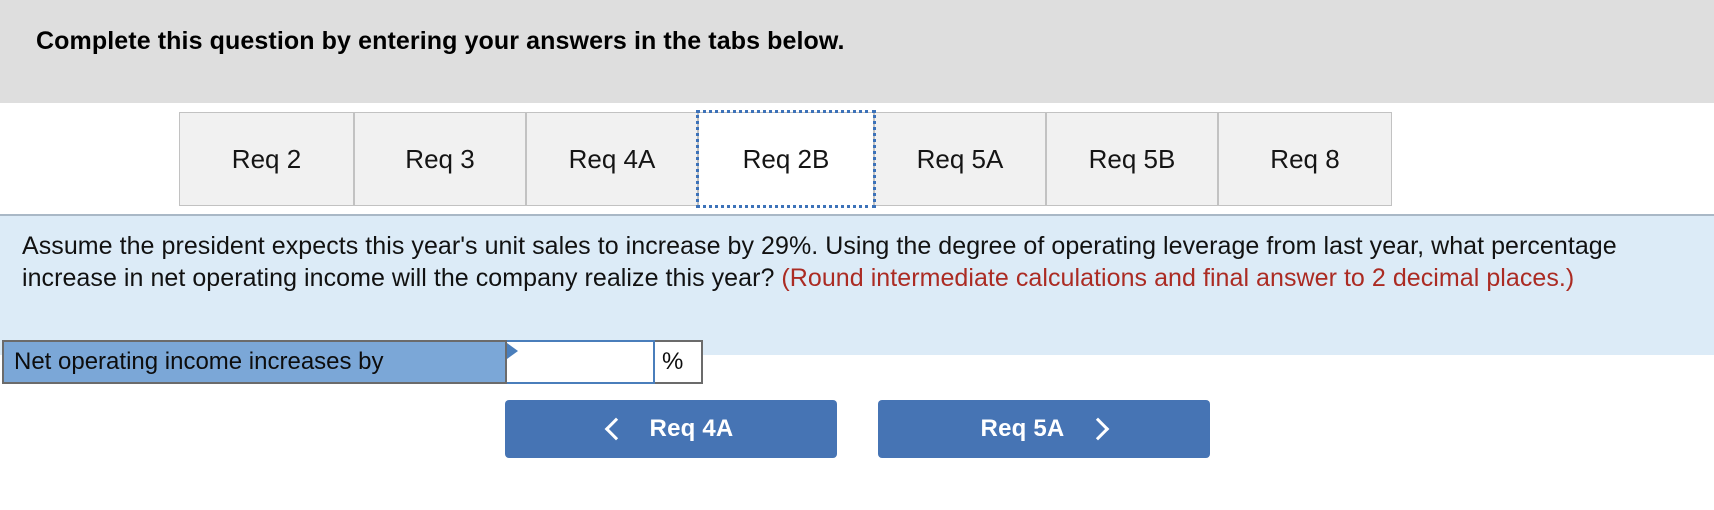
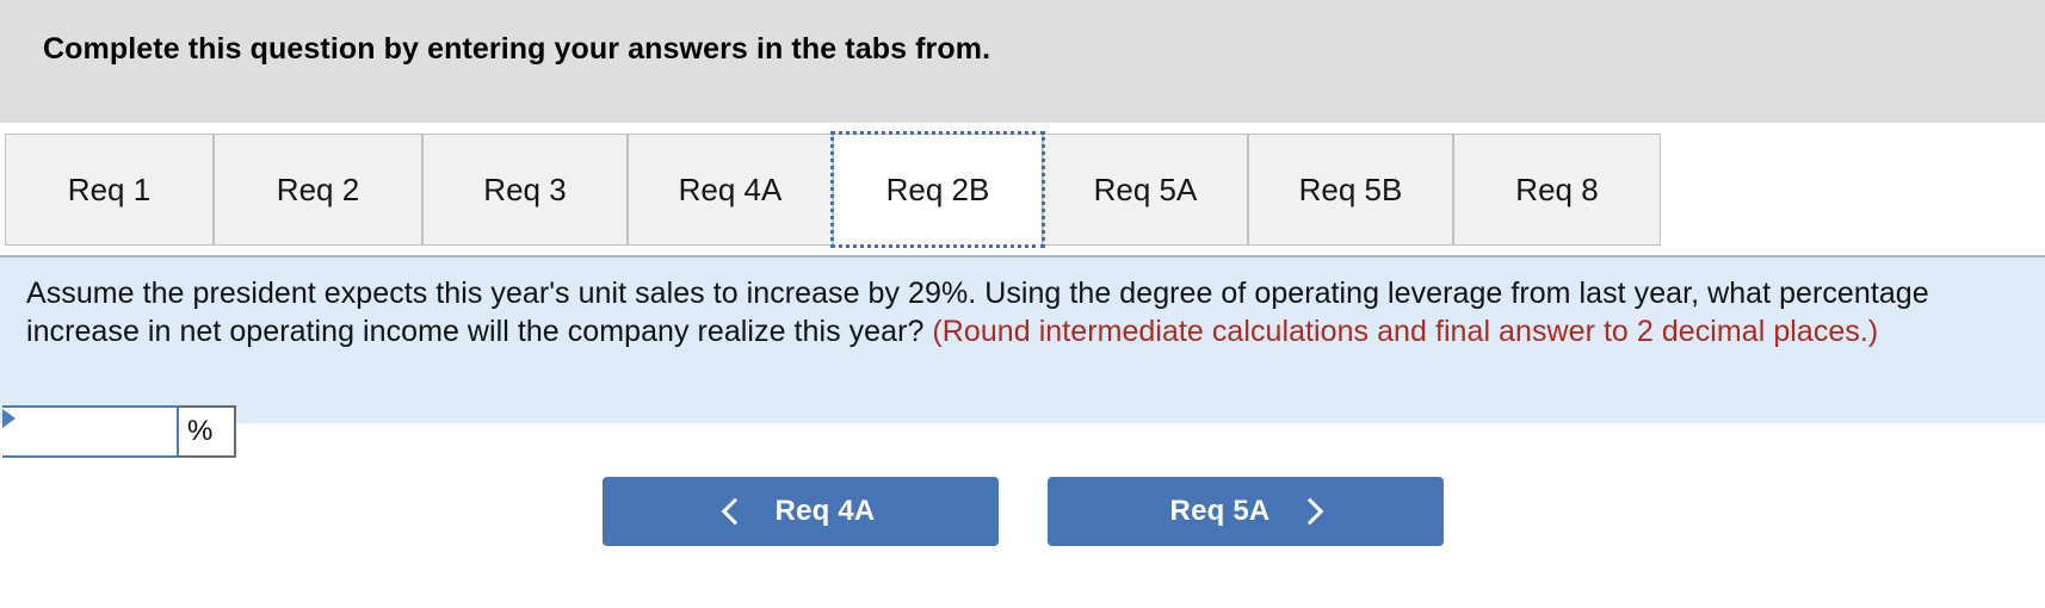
- Complete this question by entering your answers in the tabs below.
+ Complete this question by entering your answers in the tabs from.
+ Req 1
  Req 2
  Req 3
  Req 4A
  Req 2B
  Req 5A
  Req 5B
  Req 8
  Assume the president expects this year's unit sales to increase by 29%. Using the degree of operating leverage from last year, what percentage increase in net operating income will the company realize this year? (Round intermediate calculations and final answer to 2 decimal places.)
- Net operating income increases by
  %
  Req 4A
  Req 5A
